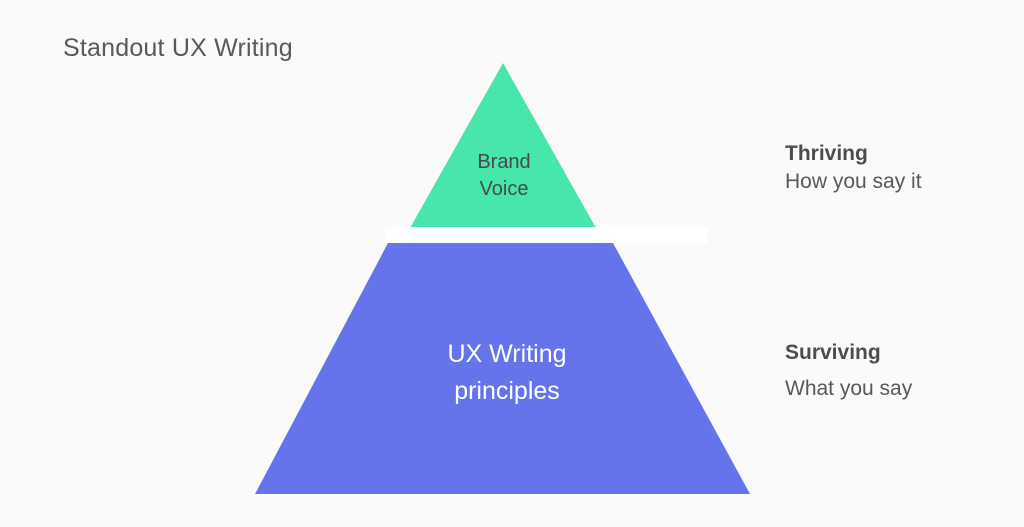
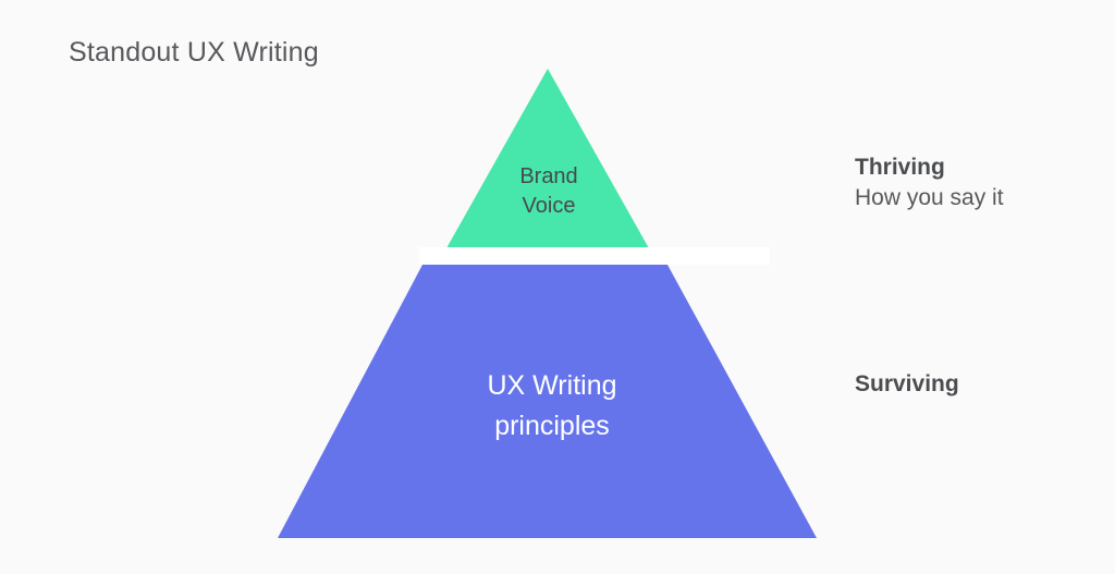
  Standout UX Writing
  Brand
  Voice
  UX Writing
  principles
  Thriving
  How you say it
  Surviving
- What you say
